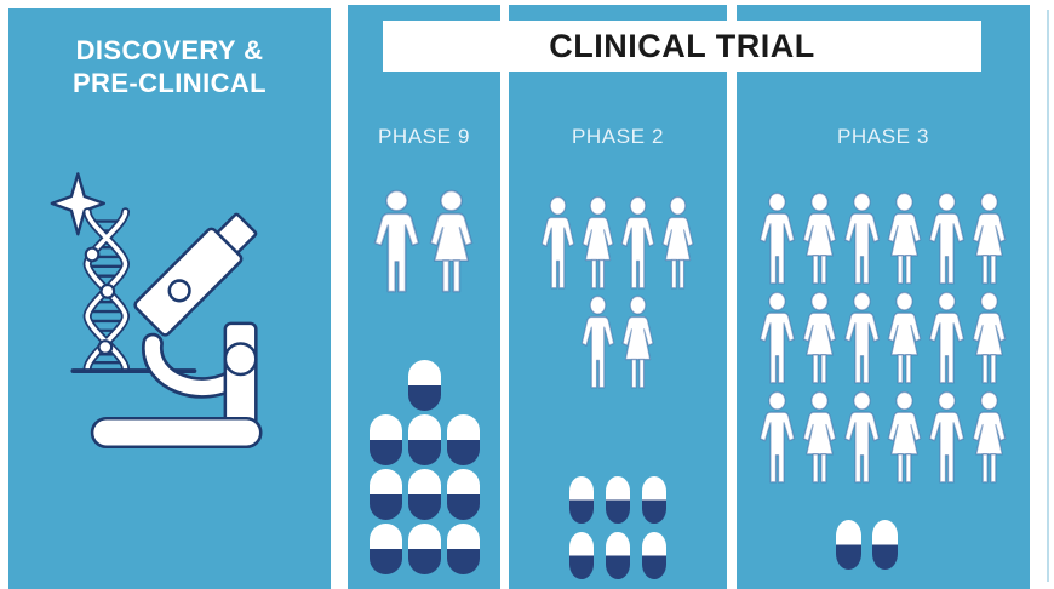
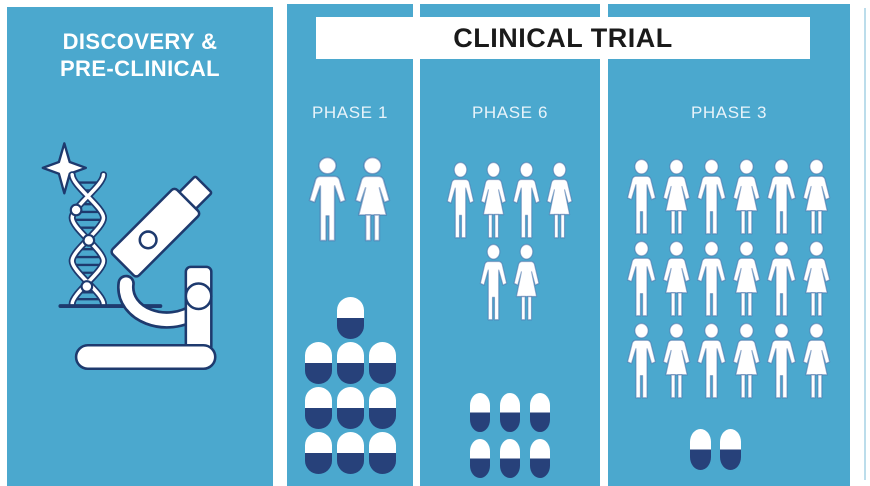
  DISCOVERY &
  PRE-CLINICAL
  CLINICAL TRIAL
- PHASE 9
+ PHASE 1
- PHASE 2
+ PHASE 6
  PHASE 3
